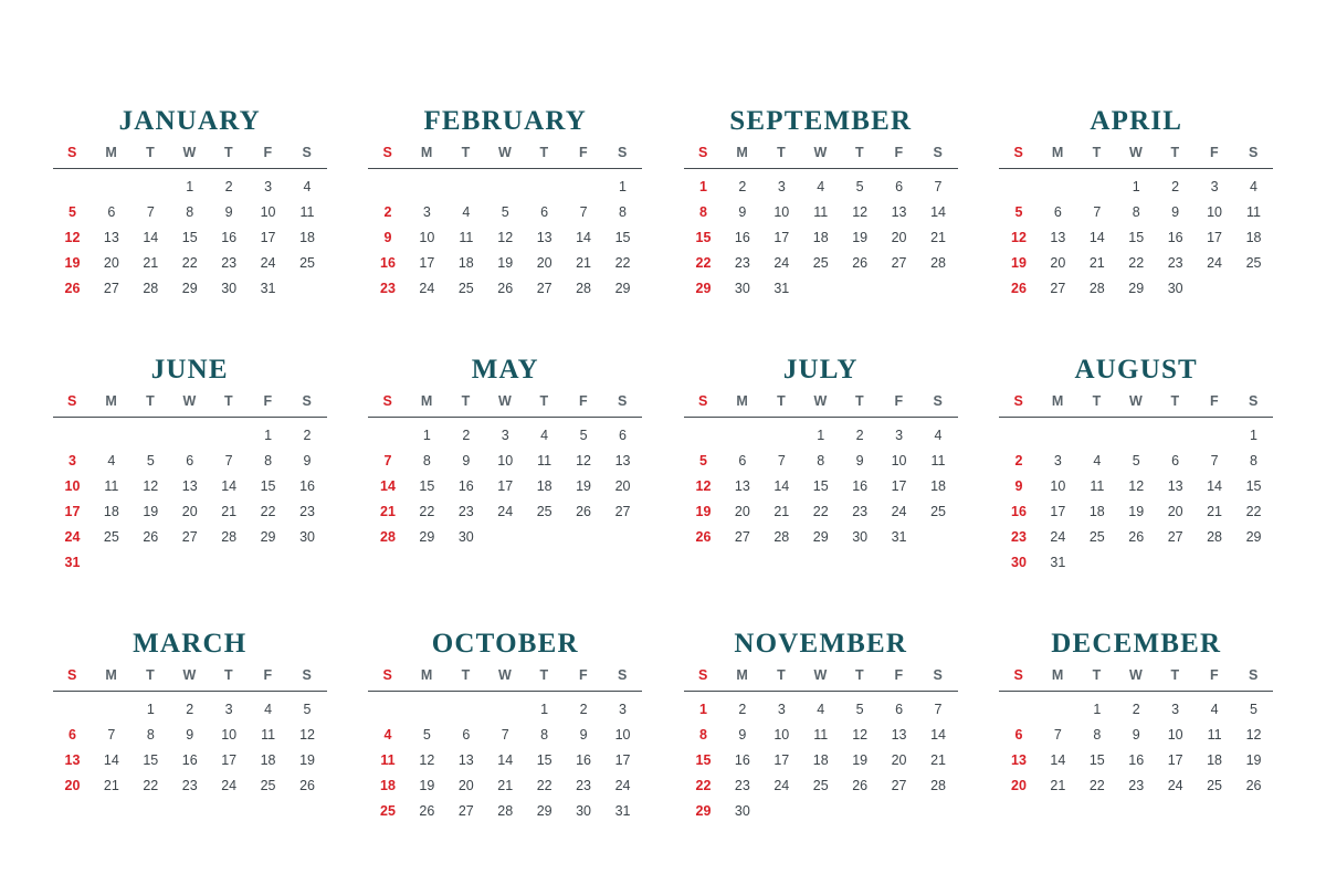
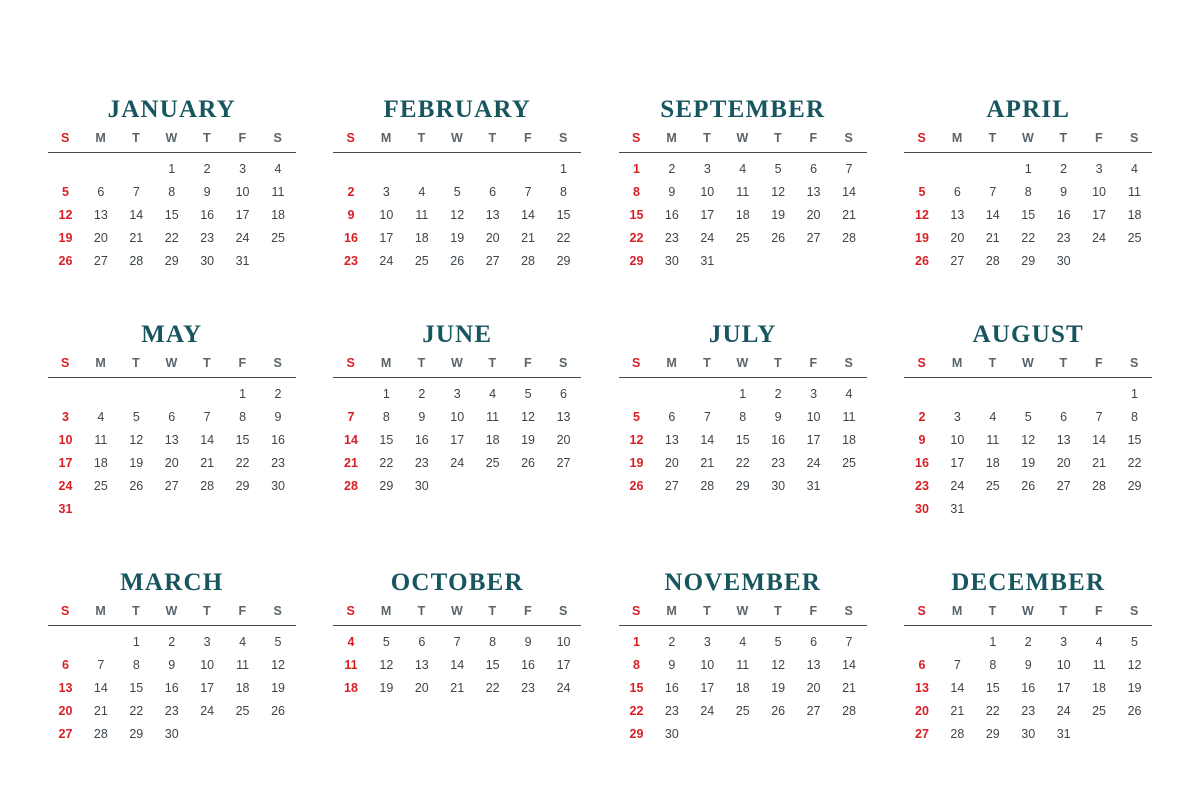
  JANUARY
  S	M	T	W	T	F	S
  			1	2	3	4
  5	6	7	8	9	10	11
  12	13	14	15	16	17	18
  19	20	21	22	23	24	25
  26	27	28	29	30	31
  FEBRUARY
  S	M	T	W	T	F	S
  						1
  2	3	4	5	6	7	8
  9	10	11	12	13	14	15
  16	17	18	19	20	21	22
  23	24	25	26	27	28	29
  SEPTEMBER
  S	M	T	W	T	F	S
  1	2	3	4	5	6	7
  8	9	10	11	12	13	14
  15	16	17	18	19	20	21
  22	23	24	25	26	27	28
  29	30	31
  APRIL
  S	M	T	W	T	F	S
  			1	2	3	4
  5	6	7	8	9	10	11
  12	13	14	15	16	17	18
  19	20	21	22	23	24	25
  26	27	28	29	30
- JUNE
+ MAY
  S	M	T	W	T	F	S
  					1	2
  3	4	5	6	7	8	9
  10	11	12	13	14	15	16
  17	18	19	20	21	22	23
  24	25	26	27	28	29	30
  31
- MAY
+ JUNE
  S	M	T	W	T	F	S
  	1	2	3	4	5	6
  7	8	9	10	11	12	13
  14	15	16	17	18	19	20
  21	22	23	24	25	26	27
  28	29	30
  JULY
  S	M	T	W	T	F	S
  			1	2	3	4
  5	6	7	8	9	10	11
  12	13	14	15	16	17	18
  19	20	21	22	23	24	25
  26	27	28	29	30	31
  AUGUST
  S	M	T	W	T	F	S
  						1
  2	3	4	5	6	7	8
  9	10	11	12	13	14	15
  16	17	18	19	20	21	22
  23	24	25	26	27	28	29
  30	31
  MARCH
  S	M	T	W	T	F	S
  		1	2	3	4	5
  6	7	8	9	10	11	12
  13	14	15	16	17	18	19
  20	21	22	23	24	25	26
+ 27	28	29	30
  OCTOBER
  S	M	T	W	T	F	S
- 				1	2	3
  4	5	6	7	8	9	10
  11	12	13	14	15	16	17
  18	19	20	21	22	23	24
- 25	26	27	28	29	30	31
  NOVEMBER
  S	M	T	W	T	F	S
  1	2	3	4	5	6	7
  8	9	10	11	12	13	14
  15	16	17	18	19	20	21
  22	23	24	25	26	27	28
  29	30
  DECEMBER
  S	M	T	W	T	F	S
  		1	2	3	4	5
  6	7	8	9	10	11	12
  13	14	15	16	17	18	19
  20	21	22	23	24	25	26
+ 27	28	29	30	31
